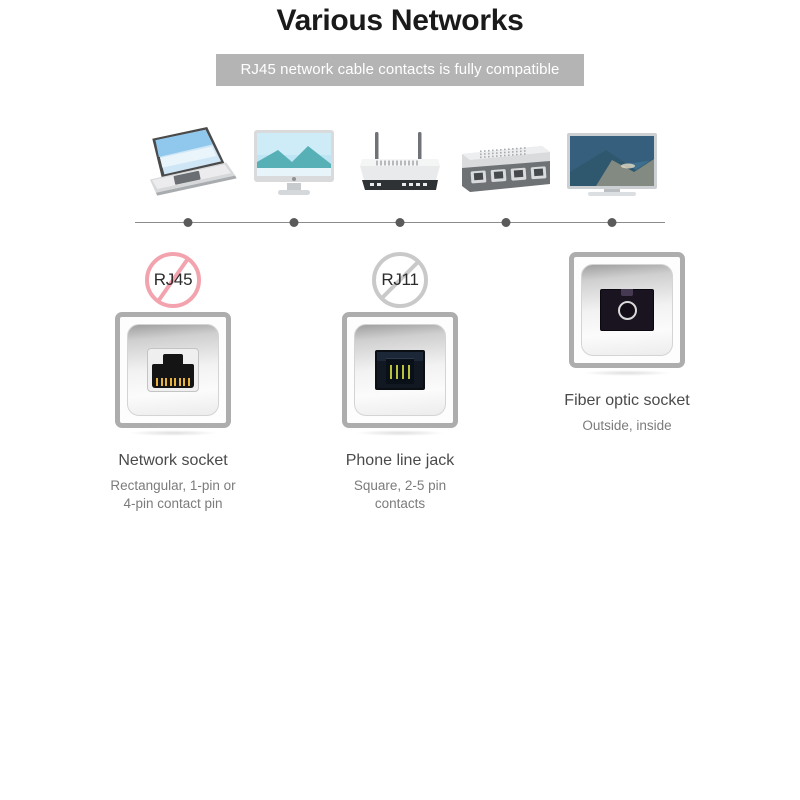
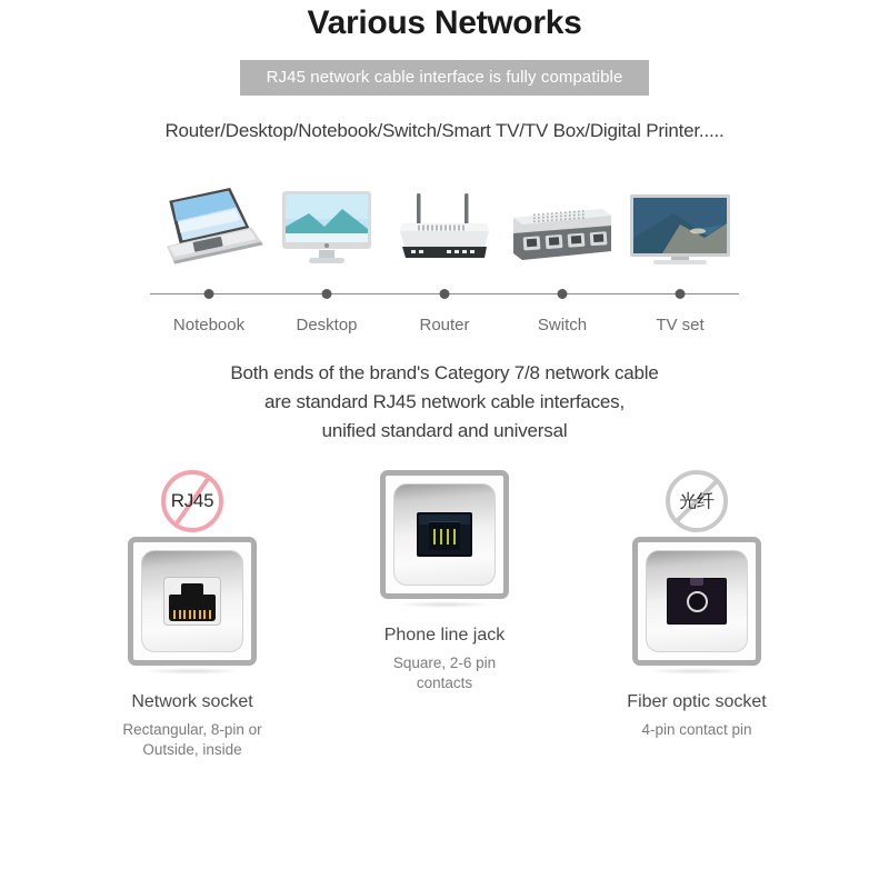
  Various Networks
- RJ45 network cable contacts is fully compatible
+ RJ45 network cable interface is fully compatible
+ Router/Desktop/Notebook/Switch/Smart TV/TV Box/Digital Printer.....
+ Notebook
+ Desktop
+ Router
+ Switch
+ TV set
+ Both ends of the brand's Category 7/8 network cable
+ are standard RJ45 network cable interfaces,
+ unified standard and universal
  RJ45
  Network socket
- Rectangular, 1-pin or
+ Rectangular, 8-pin or
- 4-pin contact pin
+ Outside, inside
- RJ11
  Phone line jack
- Square, 2-5 pin
+ Square, 2-6 pin
  contacts
+ 光纤
  Fiber optic socket
- Outside, inside
+ 4-pin contact pin
